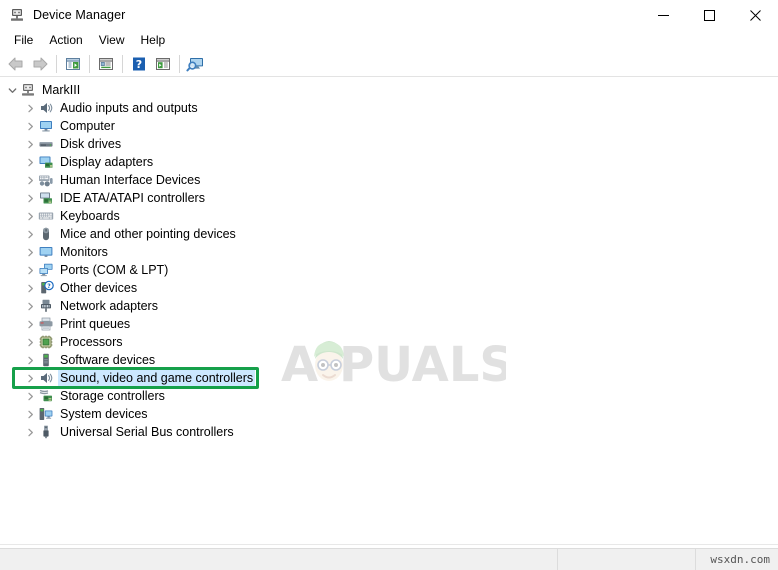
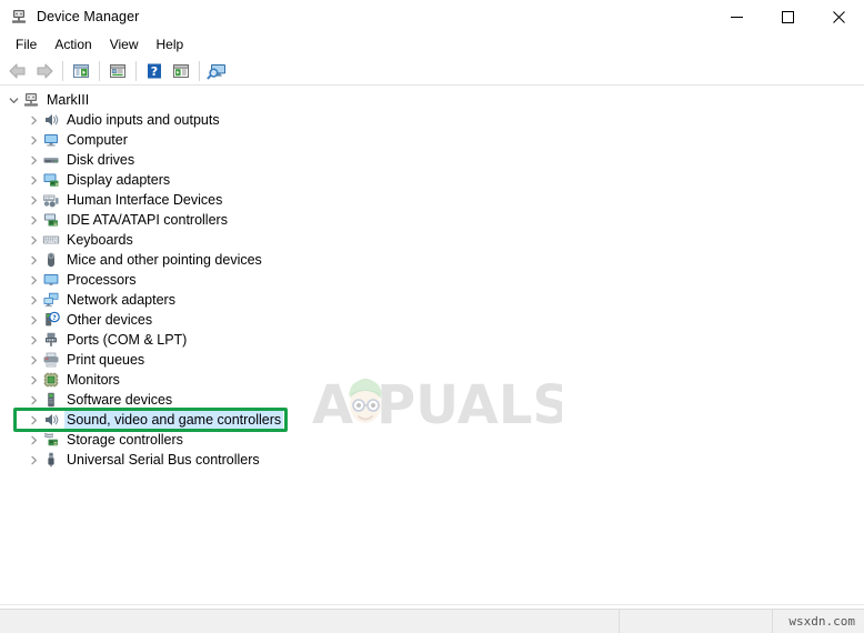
  Device Manager
  File
  Action
  View
  Help
  ?
  A
  PUALS
  MarkIII
  Audio inputs and outputs
  Computer
  Disk drives
  Display adapters
  Human Interface Devices
  IDE ATA/ATAPI controllers
  Keyboards
  Mice and other pointing devices
- Monitors
+ Processors
- Ports (COM & LPT)
+ Network adapters
  Other devices
- Network adapters
+ Ports (COM & LPT)
  Print queues
- Processors
+ Monitors
  Software devices
  Sound, video and game controllers
  Storage controllers
- System devices
  Universal Serial Bus controllers
  wsxdn.com
